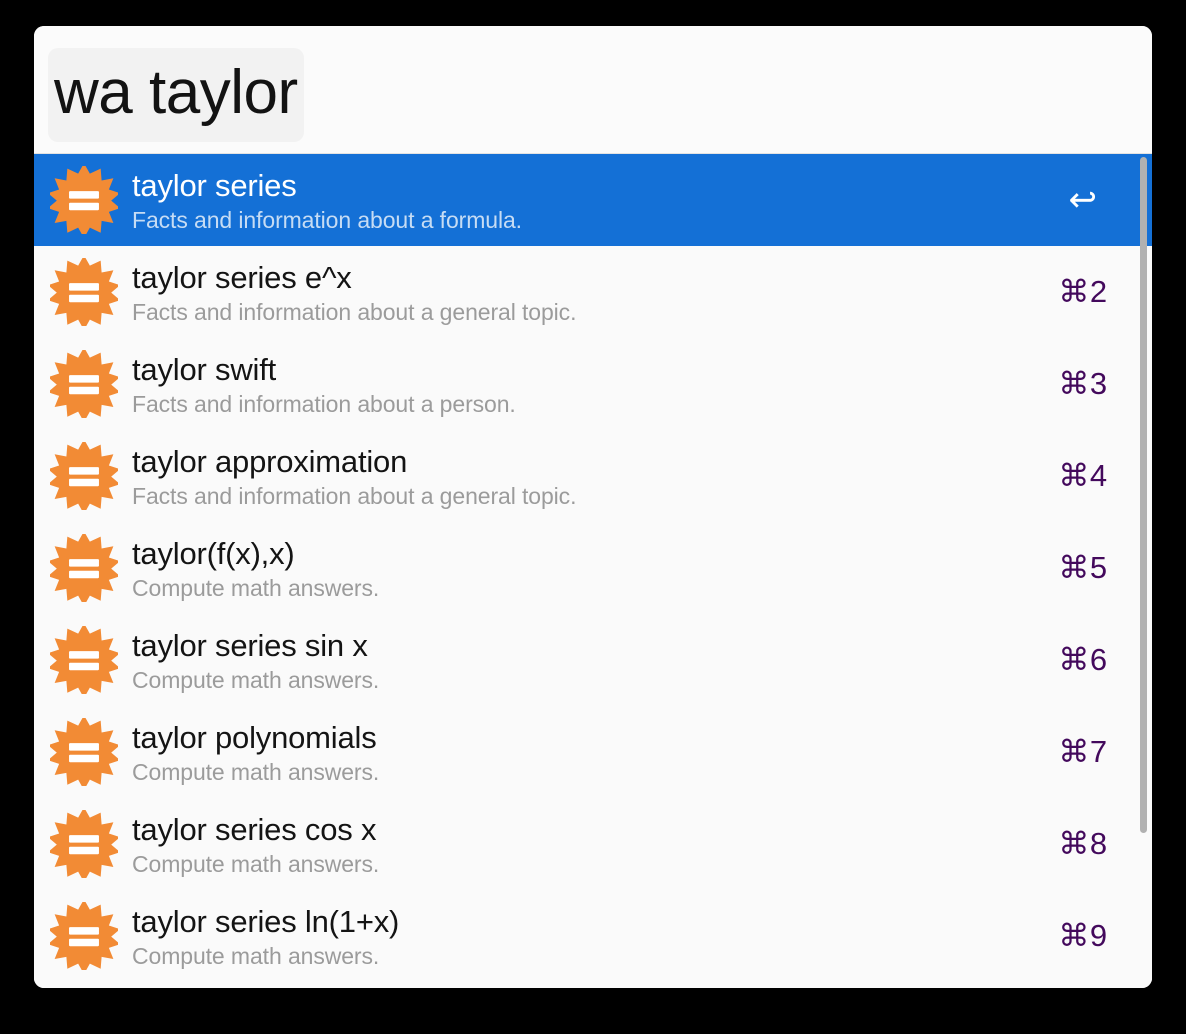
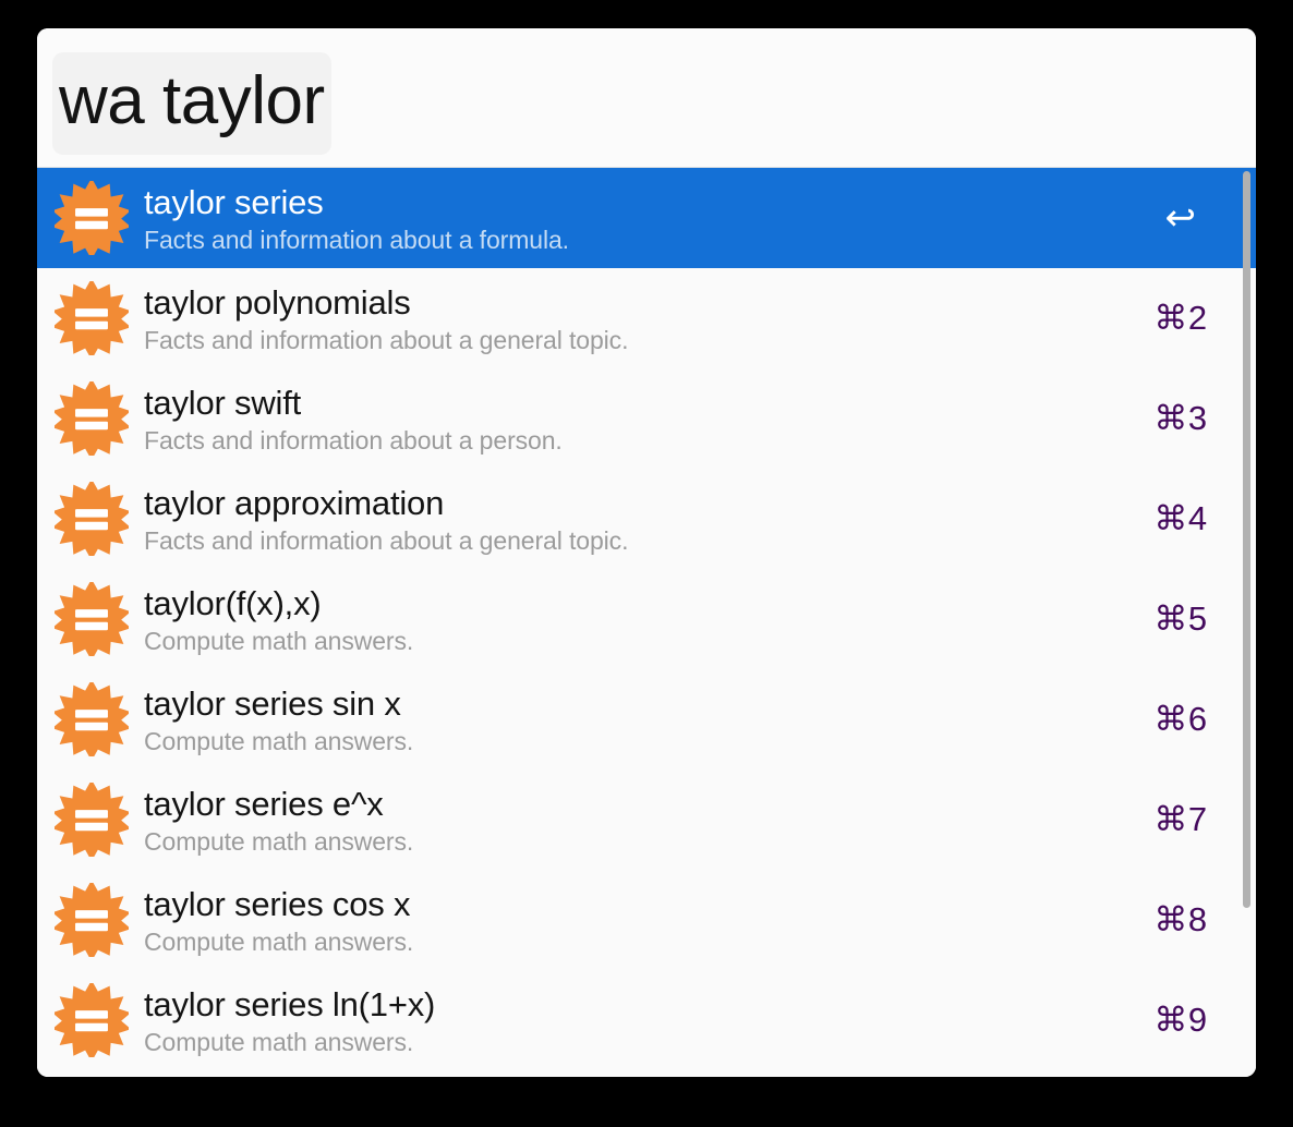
  wa taylor
  taylor series
  Facts and information about a formula.
  ↩
- taylor series e^x
+ taylor polynomials
  Facts and information about a general topic.
  ⌘2
  taylor swift
  Facts and information about a person.
  ⌘3
  taylor approximation
  Facts and information about a general topic.
  ⌘4
  taylor(f(x),x)
  Compute math answers.
  ⌘5
  taylor series sin x
  Compute math answers.
  ⌘6
- taylor polynomials
+ taylor series e^x
  Compute math answers.
  ⌘7
  taylor series cos x
  Compute math answers.
  ⌘8
  taylor series ln(1+x)
  Compute math answers.
  ⌘9
